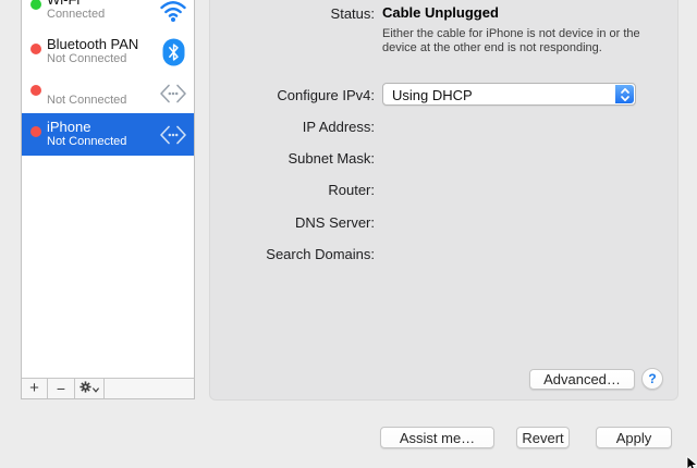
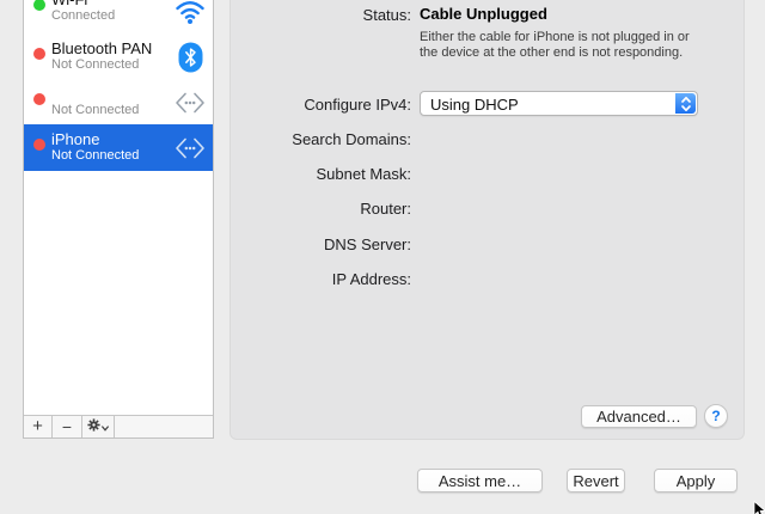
  Connected
  Bluetooth PAN
  Not Connected
  Not Connected
  iPhone
  Not Connected
  +
  −
  Status:
  Cable Unplugged
- Either the cable for iPhone is not device in or the device at the other end is not responding.
+ Either the cable for iPhone is not plugged in or the device at the other end is not responding.
  Configure IPv4:
  Using DHCP
- IP Address:
+ Search Domains:
  Subnet Mask:
  Router:
  DNS Server:
- Search Domains:
+ IP Address:
  Advanced…
  ?
  Assist me…
  Revert
  Apply
